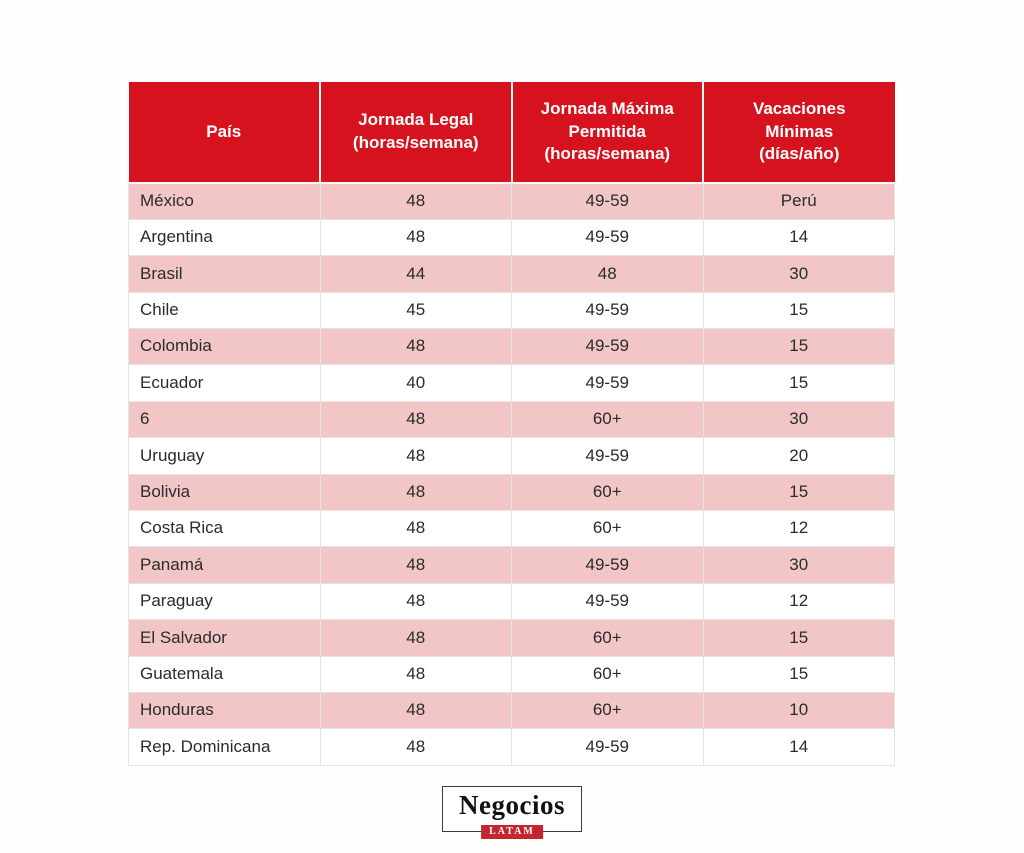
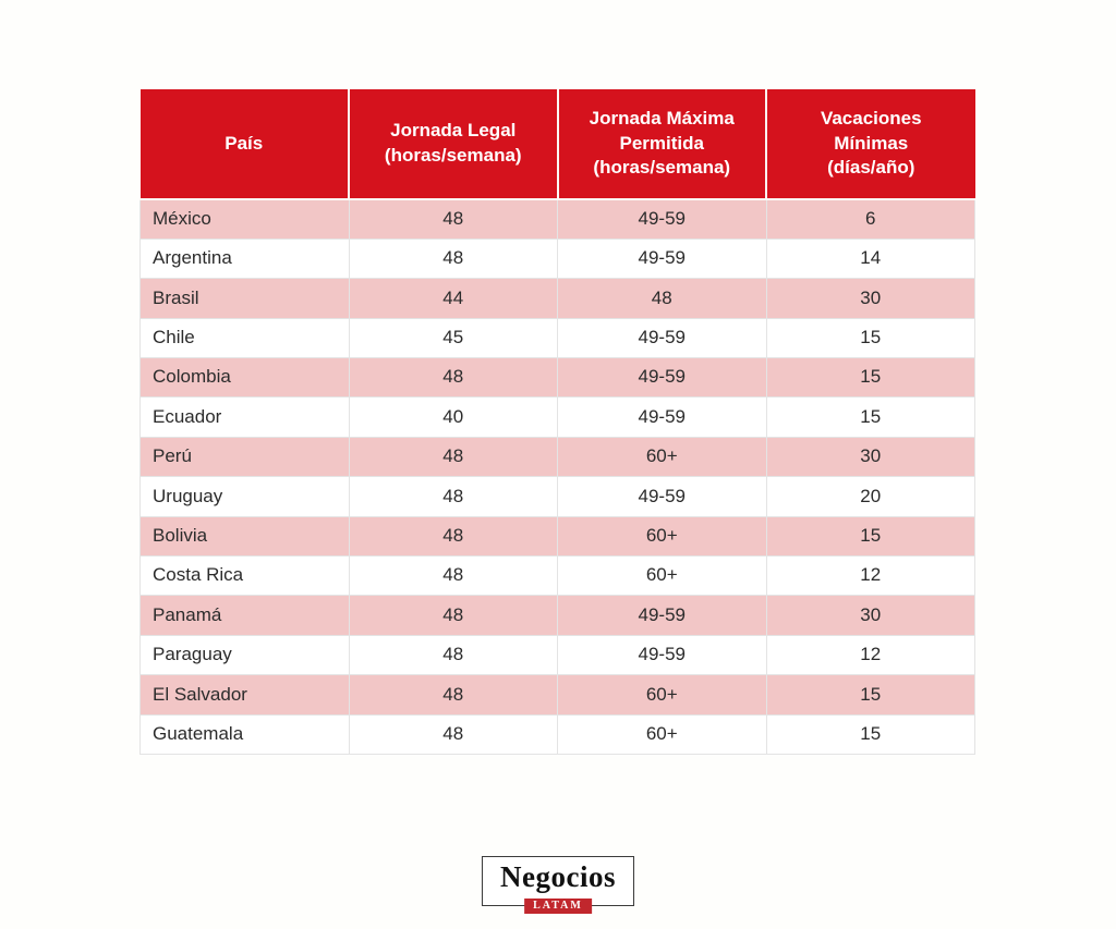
  País	Jornada Legal (horas/semana)	Jornada Máxima Permitida (horas/semana)	Vacaciones Mínimas (días/año)
- México	48	49-59	Perú
+ México	48	49-59	6
  Argentina	48	49-59	14
  Brasil	44	48	30
  Chile	45	49-59	15
  Colombia	48	49-59	15
  Ecuador	40	49-59	15
- 6	48	60+	30
+ Perú	48	60+	30
  Uruguay	48	49-59	20
  Bolivia	48	60+	15
  Costa Rica	48	60+	12
  Panamá	48	49-59	30
  Paraguay	48	49-59	12
  El Salvador	48	60+	15
  Guatemala	48	60+	15
- Honduras	48	60+	10
- Rep. Dominicana	48	49-59	14
  Negocios
  LATAM
